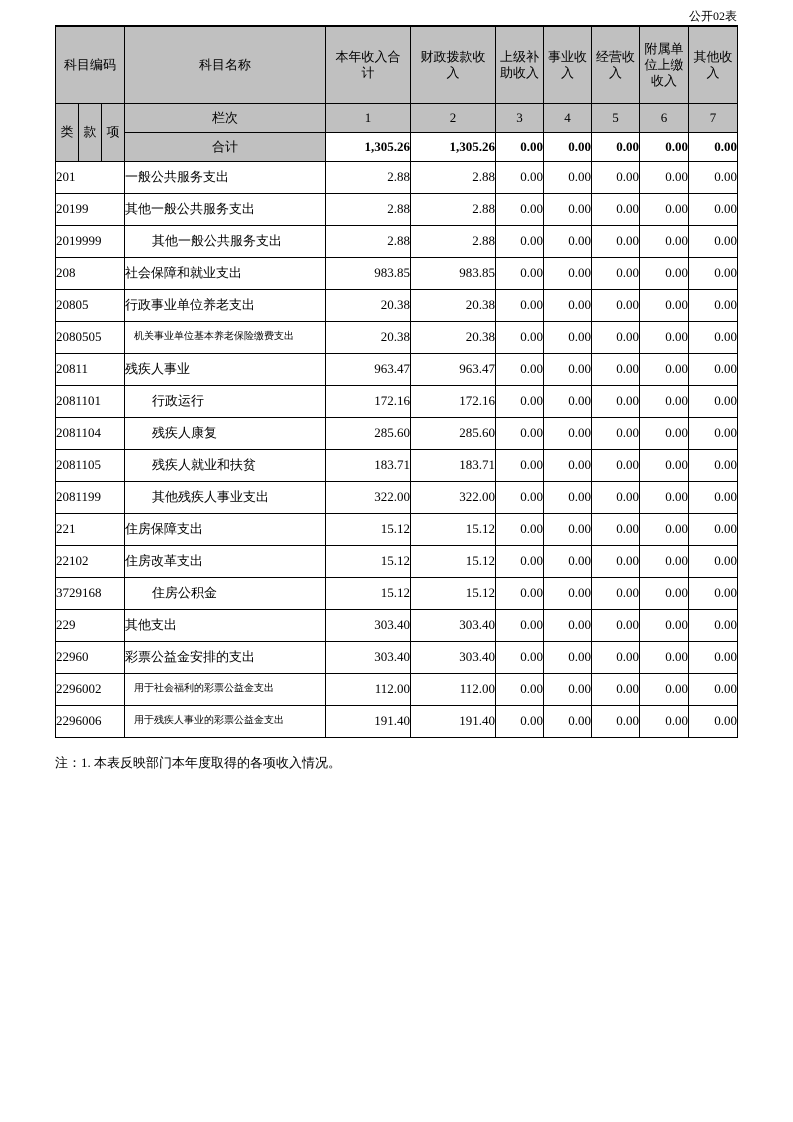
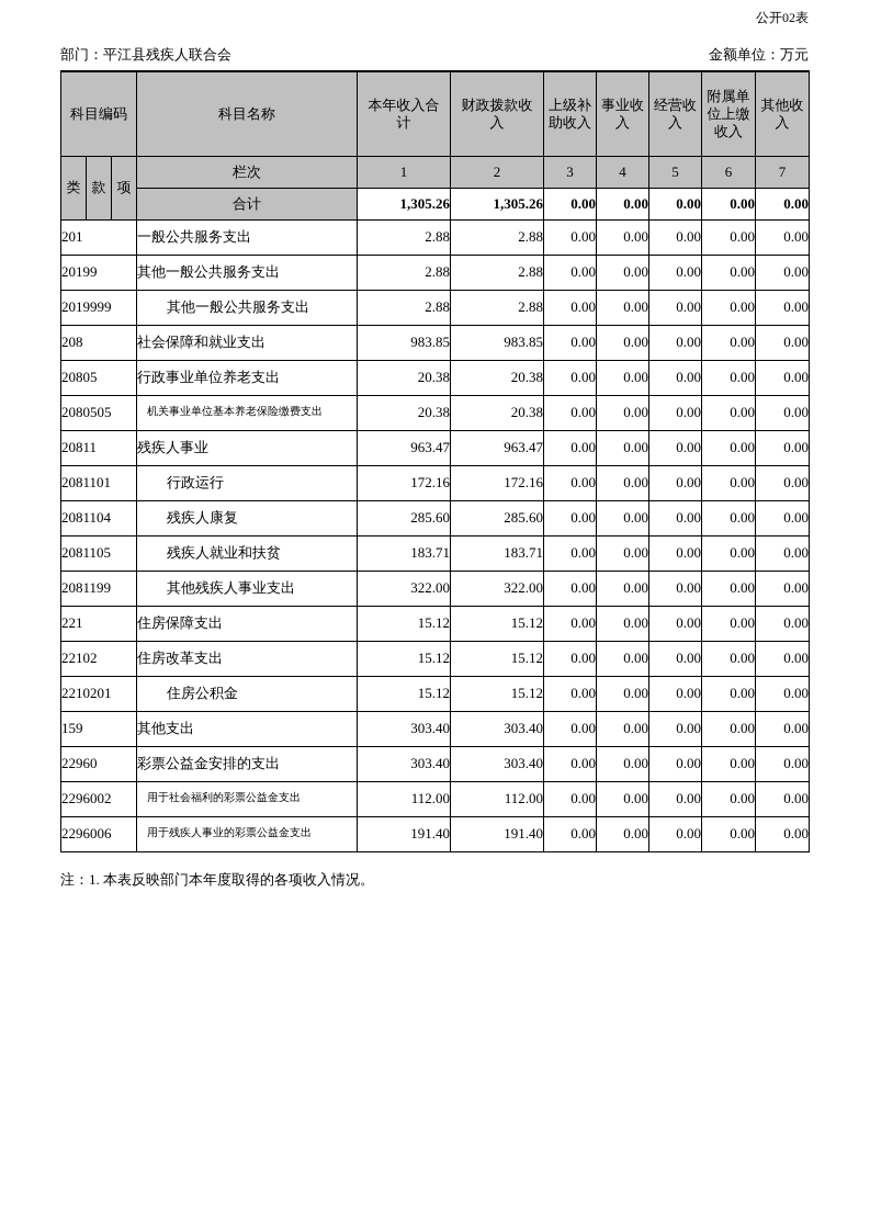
  公开02表
+ 部门：平江县残疾人联合会
+ 金额单位：万元
  科目编码	科目名称	本年收入合计	财政拨款收入	上级补助收入	事业收入	经营收入	附属单位上缴收入	其他收入
  类	款	项	栏次	1	2	3	4	5	6	7
  合计	1,305.26	1,305.26	0.00	0.00	0.00	0.00	0.00
  201	一般公共服务支出	2.88	2.88	0.00	0.00	0.00	0.00	0.00
  20199	其他一般公共服务支出	2.88	2.88	0.00	0.00	0.00	0.00	0.00
  2019999	其他一般公共服务支出	2.88	2.88	0.00	0.00	0.00	0.00	0.00
  208	社会保障和就业支出	983.85	983.85	0.00	0.00	0.00	0.00	0.00
  20805	行政事业单位养老支出	20.38	20.38	0.00	0.00	0.00	0.00	0.00
  2080505	机关事业单位基本养老保险缴费支出	20.38	20.38	0.00	0.00	0.00	0.00	0.00
  20811	残疾人事业	963.47	963.47	0.00	0.00	0.00	0.00	0.00
  2081101	行政运行	172.16	172.16	0.00	0.00	0.00	0.00	0.00
  2081104	残疾人康复	285.60	285.60	0.00	0.00	0.00	0.00	0.00
  2081105	残疾人就业和扶贫	183.71	183.71	0.00	0.00	0.00	0.00	0.00
  2081199	其他残疾人事业支出	322.00	322.00	0.00	0.00	0.00	0.00	0.00
  221	住房保障支出	15.12	15.12	0.00	0.00	0.00	0.00	0.00
  22102	住房改革支出	15.12	15.12	0.00	0.00	0.00	0.00	0.00
- 3729168	住房公积金	15.12	15.12	0.00	0.00	0.00	0.00	0.00
+ 2210201	住房公积金	15.12	15.12	0.00	0.00	0.00	0.00	0.00
- 229	其他支出	303.40	303.40	0.00	0.00	0.00	0.00	0.00
+ 159	其他支出	303.40	303.40	0.00	0.00	0.00	0.00	0.00
  22960	彩票公益金安排的支出	303.40	303.40	0.00	0.00	0.00	0.00	0.00
  2296002	用于社会福利的彩票公益金支出	112.00	112.00	0.00	0.00	0.00	0.00	0.00
  2296006	用于残疾人事业的彩票公益金支出	191.40	191.40	0.00	0.00	0.00	0.00	0.00
  注：1. 本表反映部门本年度取得的各项收入情况。
